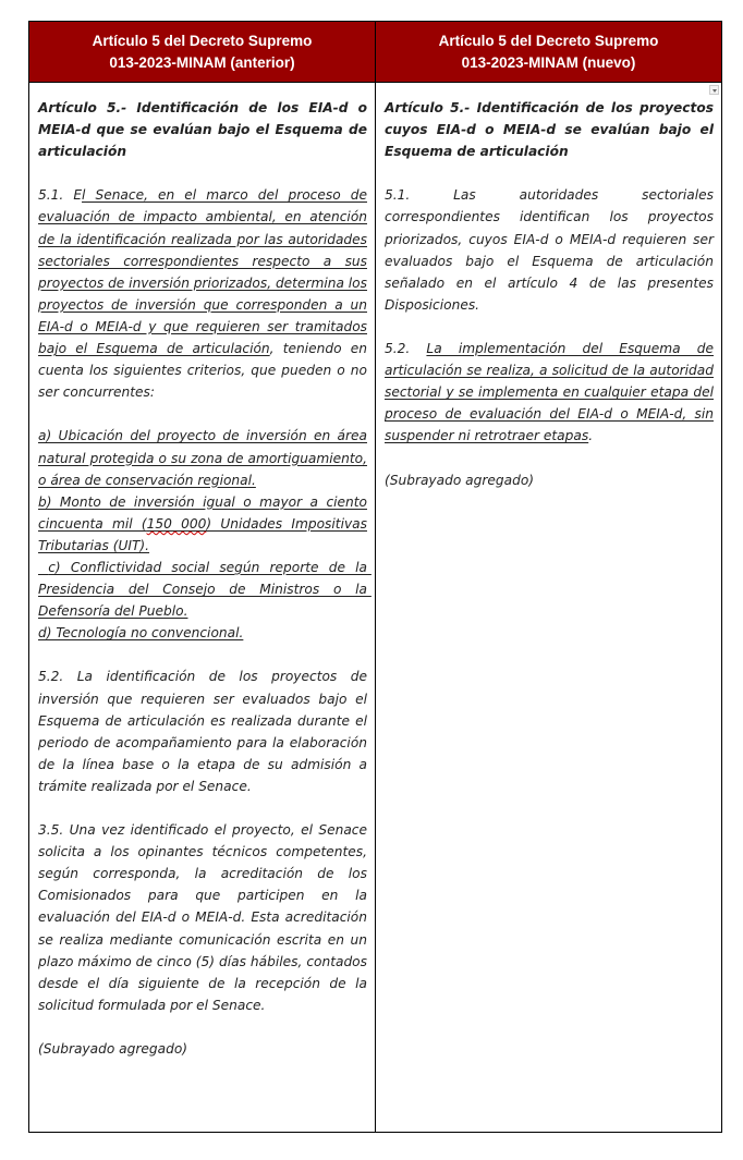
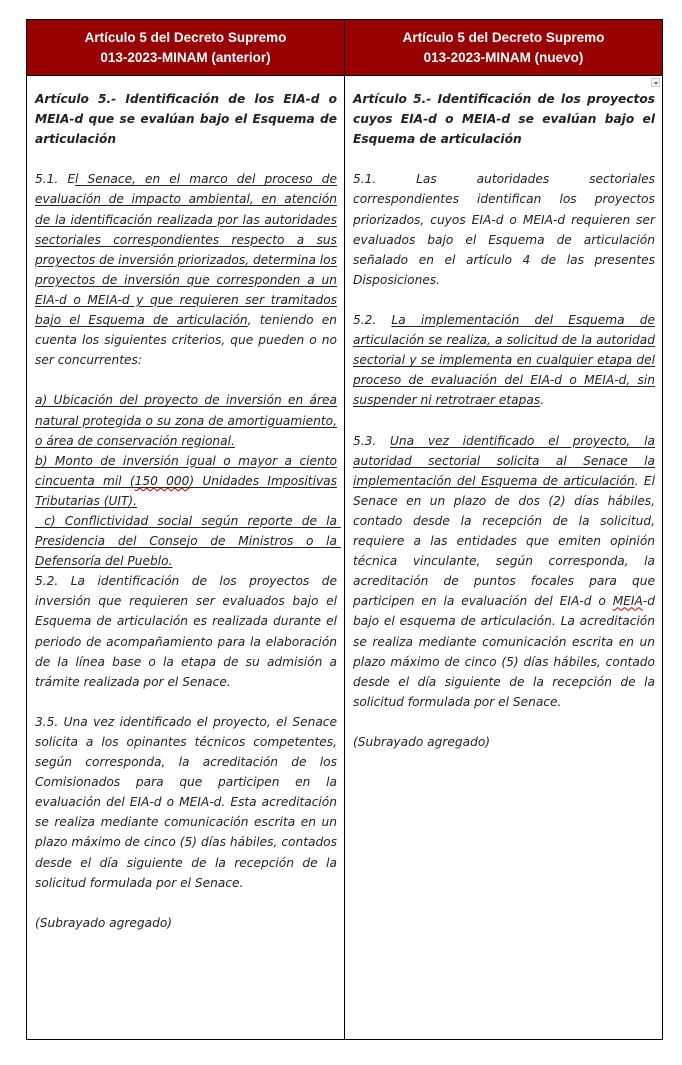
  Artículo 5 del Decreto Supremo
  013-2023-MINAM (anterior)
  Artículo 5 del Decreto Supremo
  013-2023-MINAM (nuevo)
  Artículo 5.- Identificación de los EIA-d o MEIA-d que se evalúan bajo el Esquema de articulación
  5.1. El Senace, en el marco del proceso de evaluación de impacto ambiental, en atención de la identificación realizada por las autoridades sectoriales correspondientes respecto a sus proyectos de inversión priorizados, determina los proyectos de inversión que corresponden a un EIA-d o MEIA-d y que requieren ser tramitados bajo el Esquema de articulación, teniendo en cuenta los siguientes criterios, que pueden o no ser concurrentes:
  a) Ubicación del proyecto de inversión en área natural protegida o su zona de amortiguamiento, o área de conservación regional.
  b) Monto de inversión igual o mayor a ciento cincuenta mil (150 000) Unidades Impositivas Tributarias (UIT).
  c) Conflictividad social según reporte de la Presidencia del Consejo de Ministros o la Defensoría del Pueblo.
- d) Tecnología no convencional.
  5.2. La identificación de los proyectos de inversión que requieren ser evaluados bajo el Esquema de articulación es realizada durante el periodo de acompañamiento para la elaboración de la línea base o la etapa de su admisión a trámite realizada por el Senace.
  3.5. Una vez identificado el proyecto, el Senace solicita a los opinantes técnicos competentes, según corresponda, la acreditación de los Comisionados para que participen en la evaluación del EIA-d o MEIA-d. Esta acreditación se realiza mediante comunicación escrita en un plazo máximo de cinco (5) días hábiles, contados desde el día siguiente de la recepción de la solicitud formulada por el Senace.
  (Subrayado agregado)
  Artículo 5.- Identificación de los proyectos cuyos EIA-d o MEIA-d se evalúan bajo el Esquema de articulación
  5.1. Las autoridades sectoriales correspondientes identifican los proyectos priorizados, cuyos EIA-d o MEIA-d requieren ser evaluados bajo el Esquema de articulación señalado en el artículo 4 de las presentes Disposiciones.
  5.2. La implementación del Esquema de articulación se realiza, a solicitud de la autoridad sectorial y se implementa en cualquier etapa del proceso de evaluación del EIA-d o MEIA-d, sin suspender ni retrotraer etapas.
+ 5.3. Una vez identificado el proyecto, la autoridad sectorial solicita al Senace la implementación del Esquema de articulación. El Senace en un plazo de dos (2) días hábiles, contado desde la recepción de la solicitud, requiere a las entidades que emiten opinión técnica vinculante, según corresponda, la acreditación de puntos focales para que participen en la evaluación del EIA-d o MEIA-d bajo el esquema de articulación. La acreditación se realiza mediante comunicación escrita en un plazo máximo de cinco (5) días hábiles, contado desde el día siguiente de la recepción de la solicitud formulada por el Senace.
  (Subrayado agregado)
